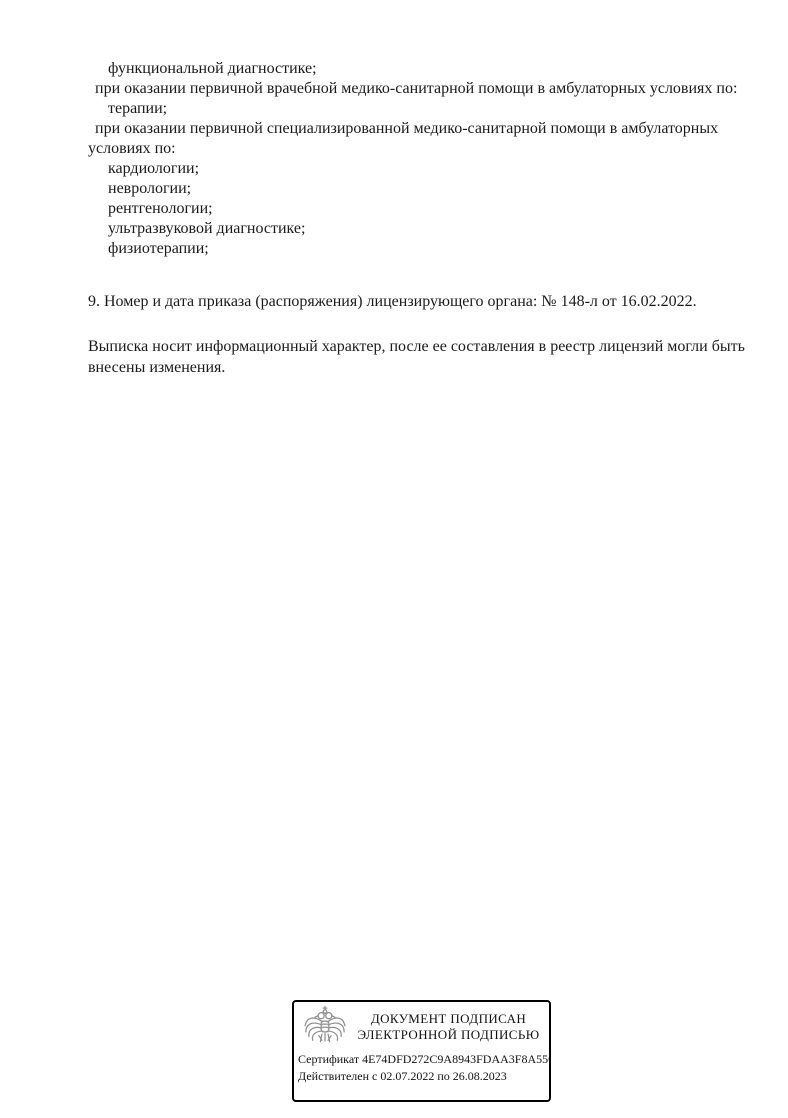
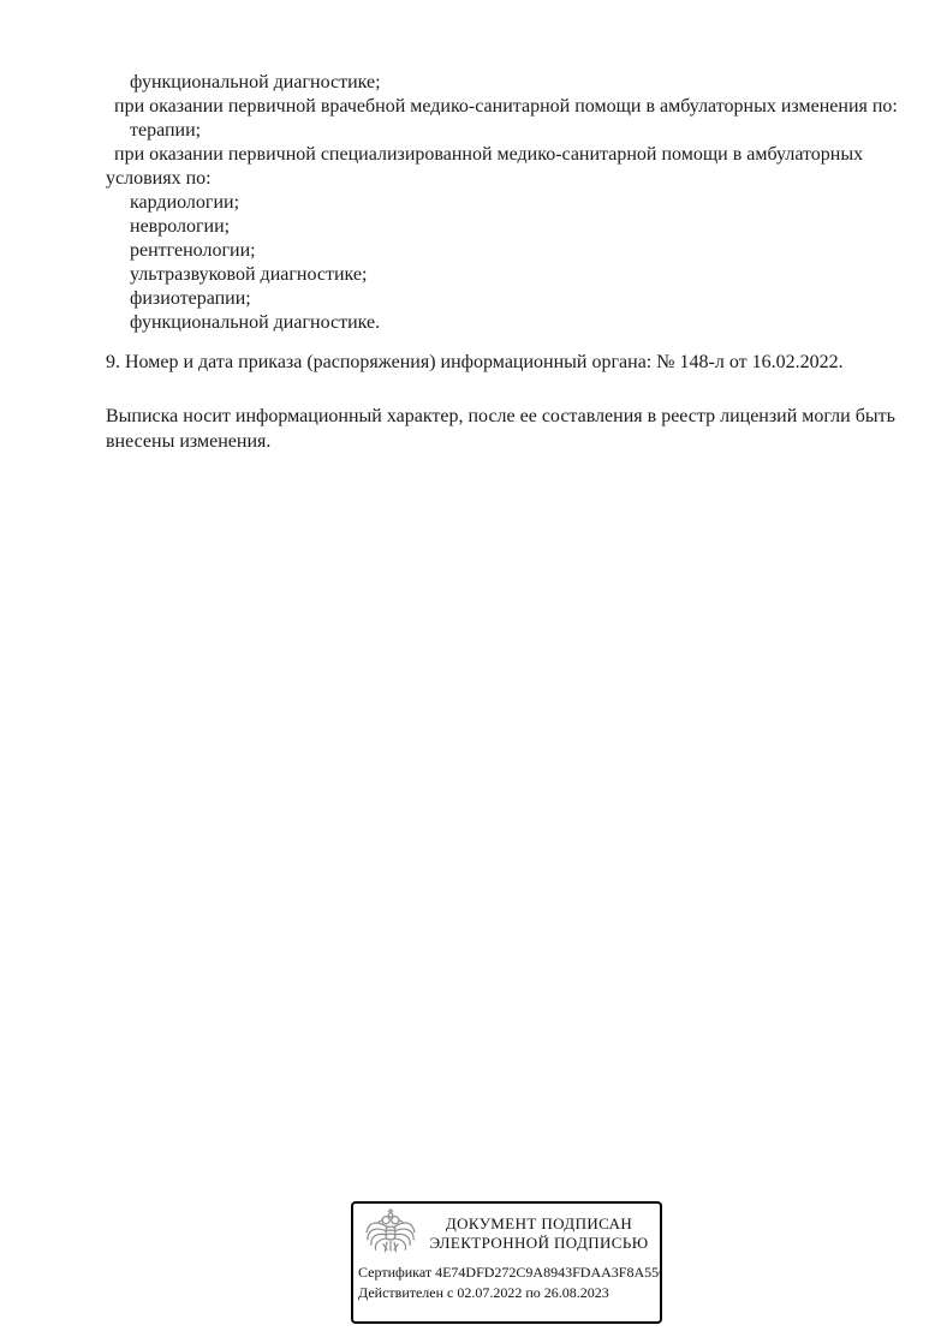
  функциональной диагностике;
- при оказании первичной врачебной медико-санитарной помощи в амбулаторных условиях по:
+ при оказании первичной врачебной медико-санитарной помощи в амбулаторных изменения по:
  терапии;
  при оказании первичной специализированной медико-санитарной помощи в амбулаторных
  условиях по:
  кардиологии;
  неврологии;
  рентгенологии;
  ультразвуковой диагностике;
  физиотерапии;
+ функциональной диагностике.
- 9. Номер и дата приказа (распоряжения) лицензирующего органа: № 148-л от 16.02.2022.
+ 9. Номер и дата приказа (распоряжения) информационный органа: № 148-л от 16.02.2022.
  Выписка носит информационный характер, после ее составления в реестр лицензий могли быть внесены изменения.
  ДОКУМЕНТ ПОДПИСАН
  ЭЛЕКТРОННОЙ ПОДПИСЬЮ
  Сертификат 4E74DFD272C9A8943FDAA3F8A55
  Действителен с 02.07.2022 по 26.08.2023
